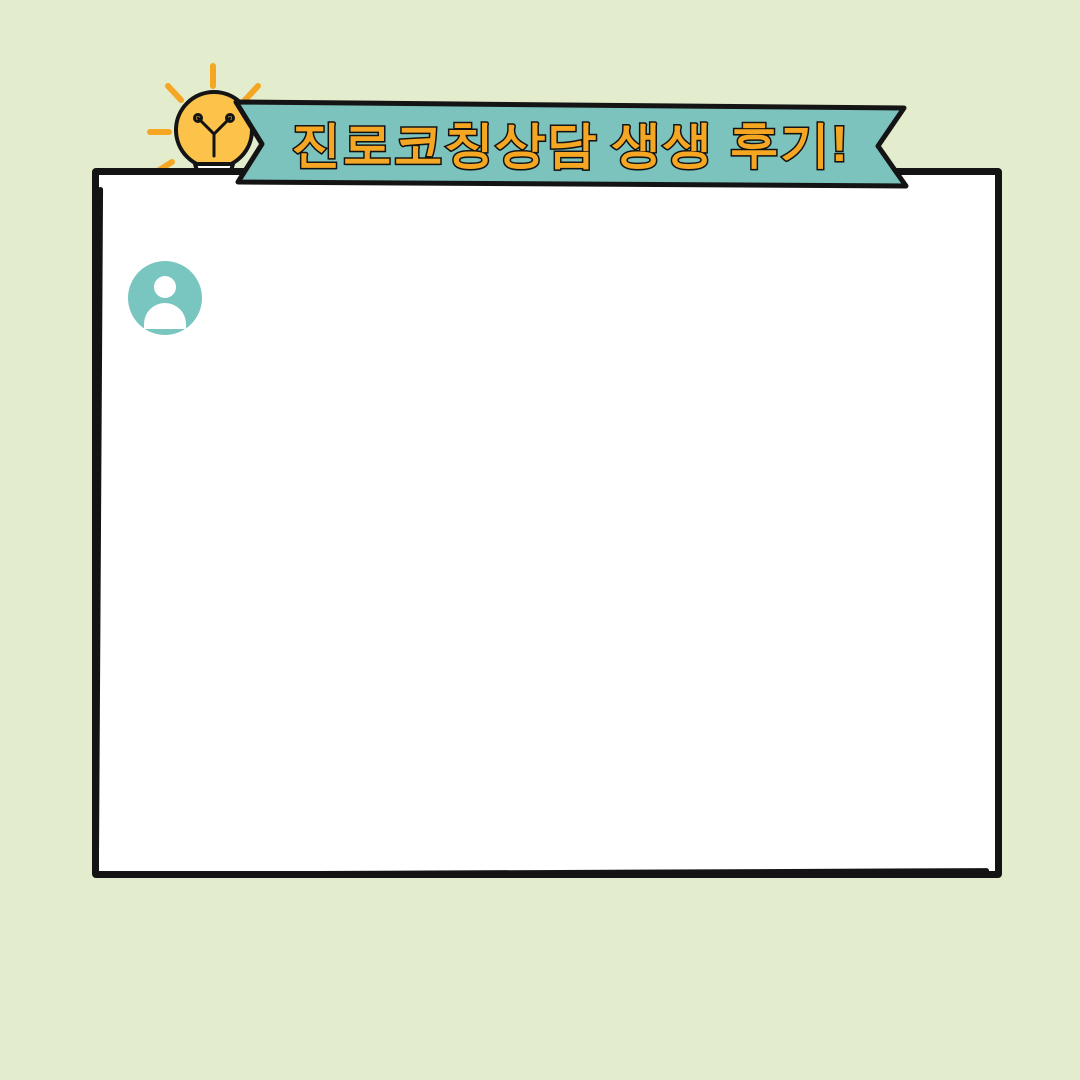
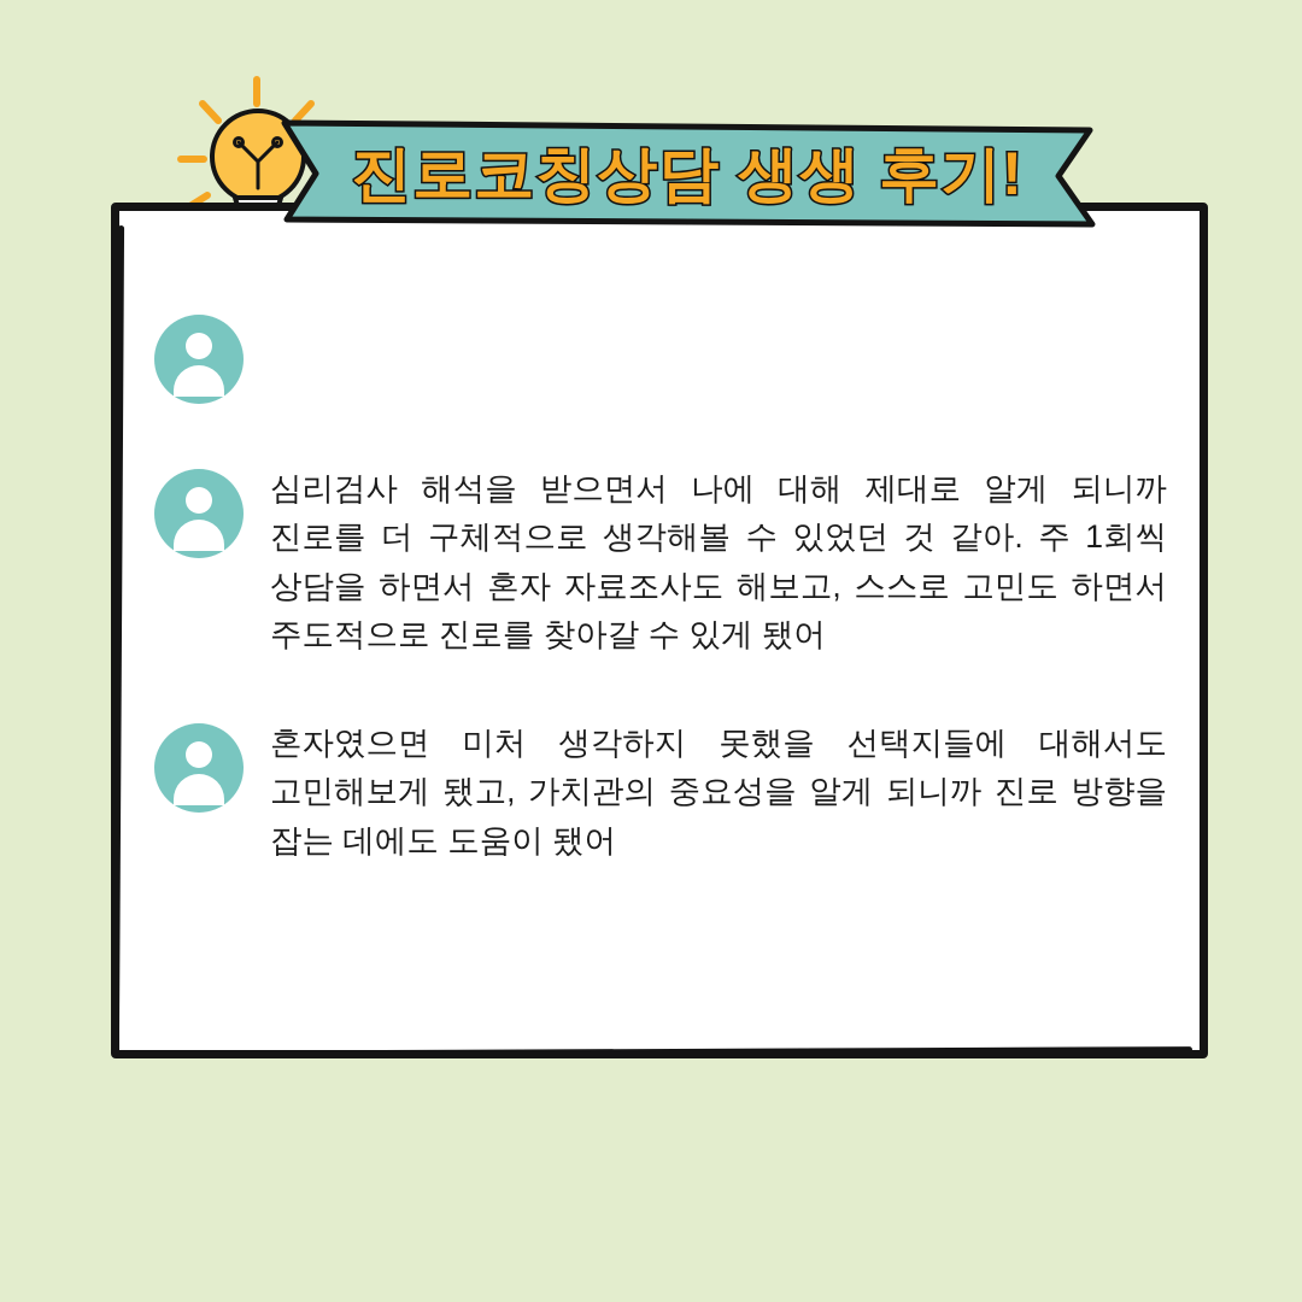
  진로코칭상담 생생 후기!
+ 심리검사 해석을 받으면서 나에 대해 제대로 알게 되니까 진로를 더 구체적으로 생각해볼 수 있었던 것 같아. 주 1회씩 상담을 하면서 혼자 자료조사도 해보고, 스스로 고민도 하면서 주도적으로 진로를 찾아갈 수 있게 됐어
+ 혼자였으면 미처 생각하지 못했을 선택지들에 대해서도 고민해보게 됐고, 가치관의 중요성을 알게 되니까 진로 방향을 잡는 데에도 도움이 됐어
